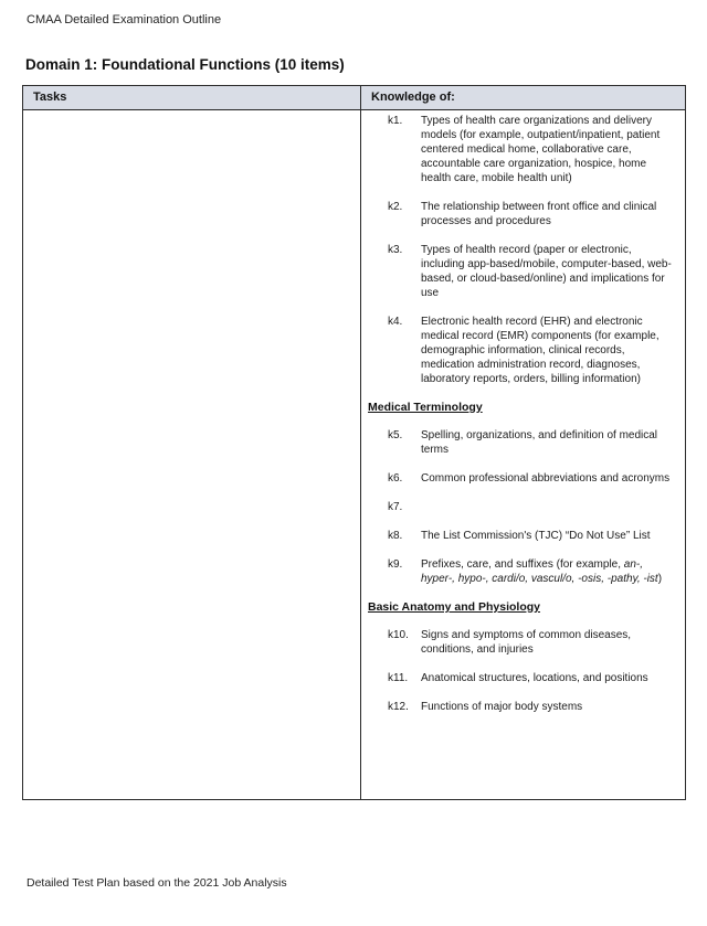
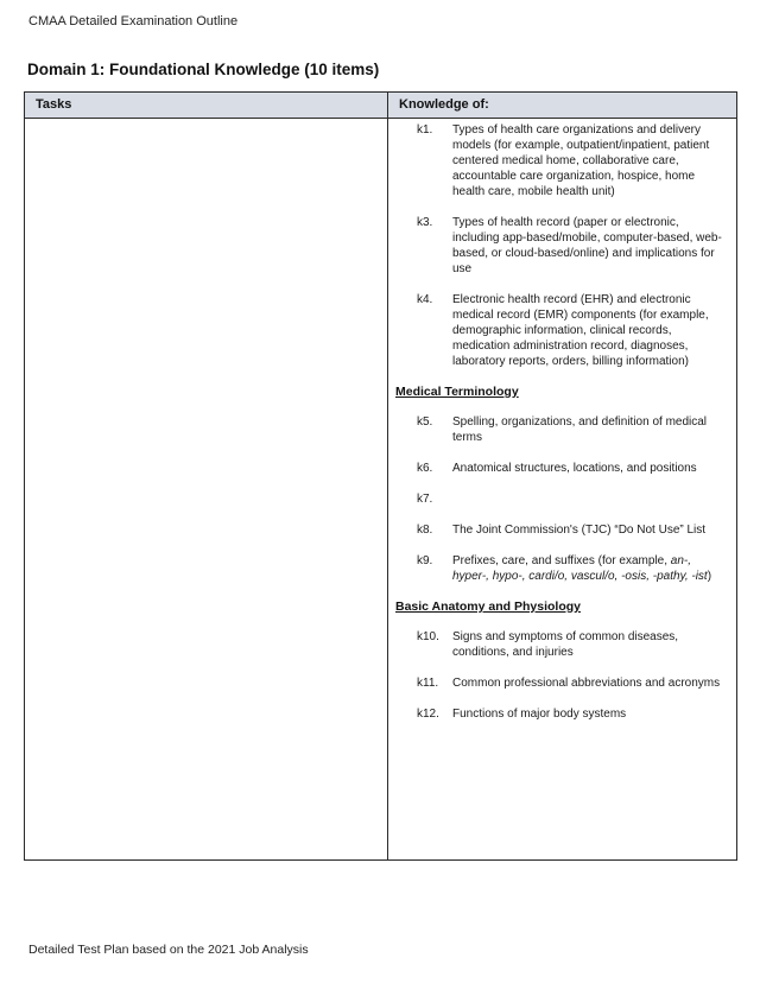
  CMAA Detailed Examination Outline
- Domain 1: Foundational Functions (10 items)
+ Domain 1: Foundational Knowledge (10 items)
  Tasks
  Knowledge of:
  k1.
  Types of health care organizations and delivery models (for example, outpatient/inpatient, patient centered medical home, collaborative care, accountable care organization, hospice, home health care, mobile health unit)
- k2.
- The relationship between front office and clinical processes and procedures
  k3.
  Types of health record (paper or electronic, including app-based/mobile, computer-based, web-based, or cloud-based/online) and implications for use
  k4.
  Electronic health record (EHR) and electronic medical record (EMR) components (for example, demographic information, clinical records, medication administration record, diagnoses, laboratory reports, orders, billing information)
  Medical Terminology
  k5.
  Spelling, organizations, and definition of medical terms
  k6.
- Common professional abbreviations and acronyms
+ Anatomical structures, locations, and positions
  k7.
  k8.
- The List Commission's (TJC) “Do Not Use” List
+ The Joint Commission's (TJC) “Do Not Use” List
  k9.
  Prefixes, care, and suffixes (for example, an-, hyper-, hypo-, cardi/o, vascul/o, -osis, -pathy, -ist)
  Basic Anatomy and Physiology
  k10.
  Signs and symptoms of common diseases, conditions, and injuries
  k11.
- Anatomical structures, locations, and positions
+ Common professional abbreviations and acronyms
  k12.
  Functions of major body systems
  Detailed Test Plan based on the 2021 Job Analysis
